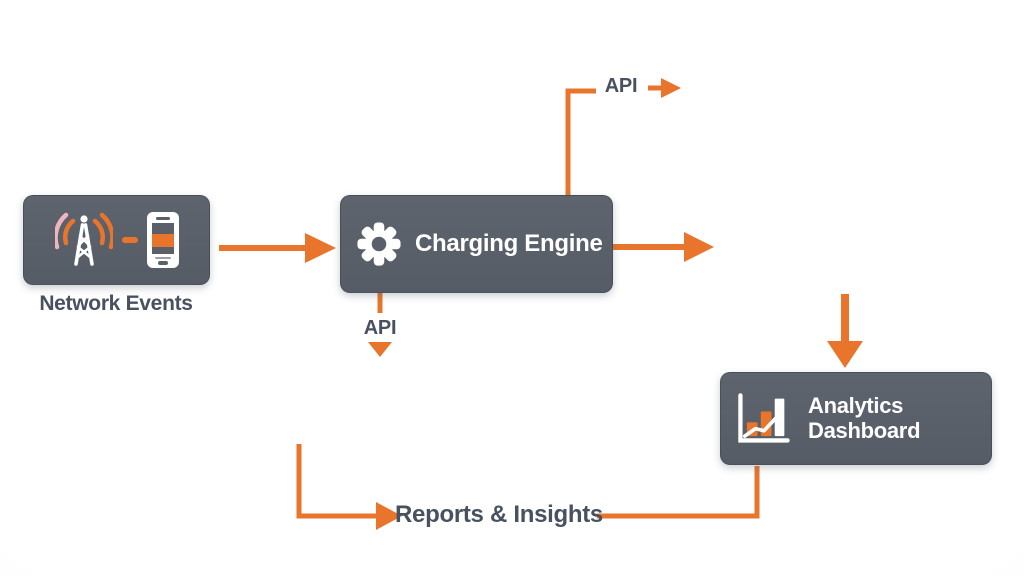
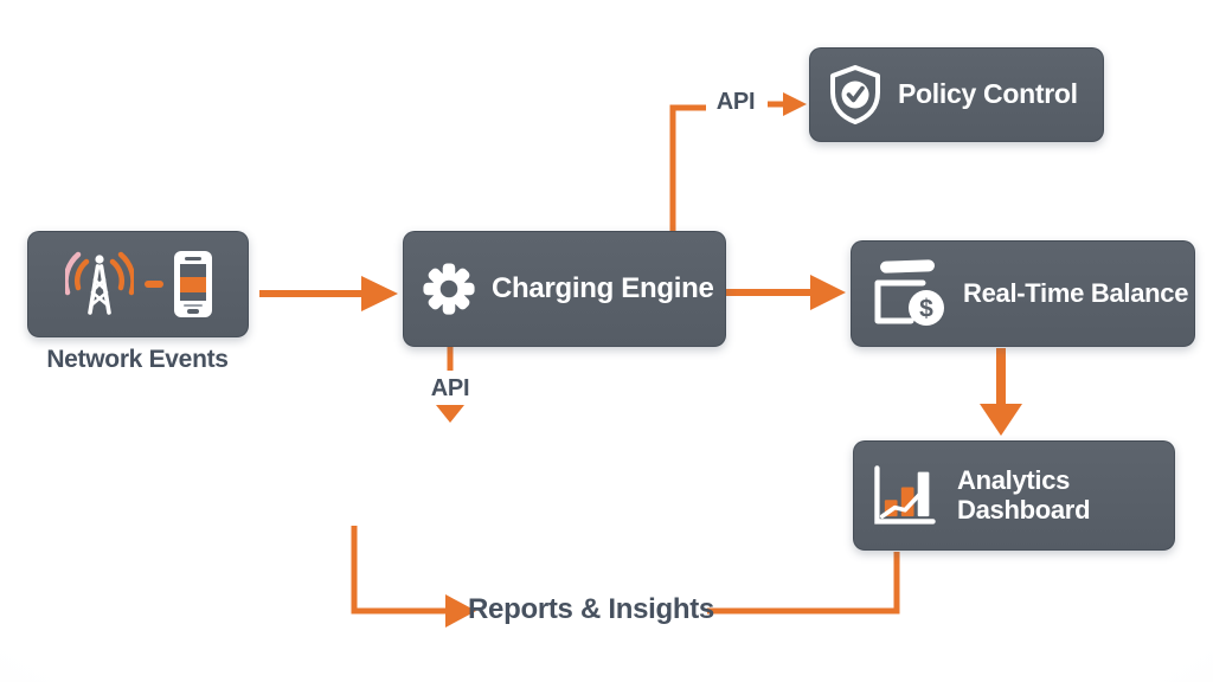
  Network Events
  Charging Engine
+ Policy Control
+ $
+ Real-Time Balance
  Analytics Dashboard
  API
  API
  Reports & Insights
